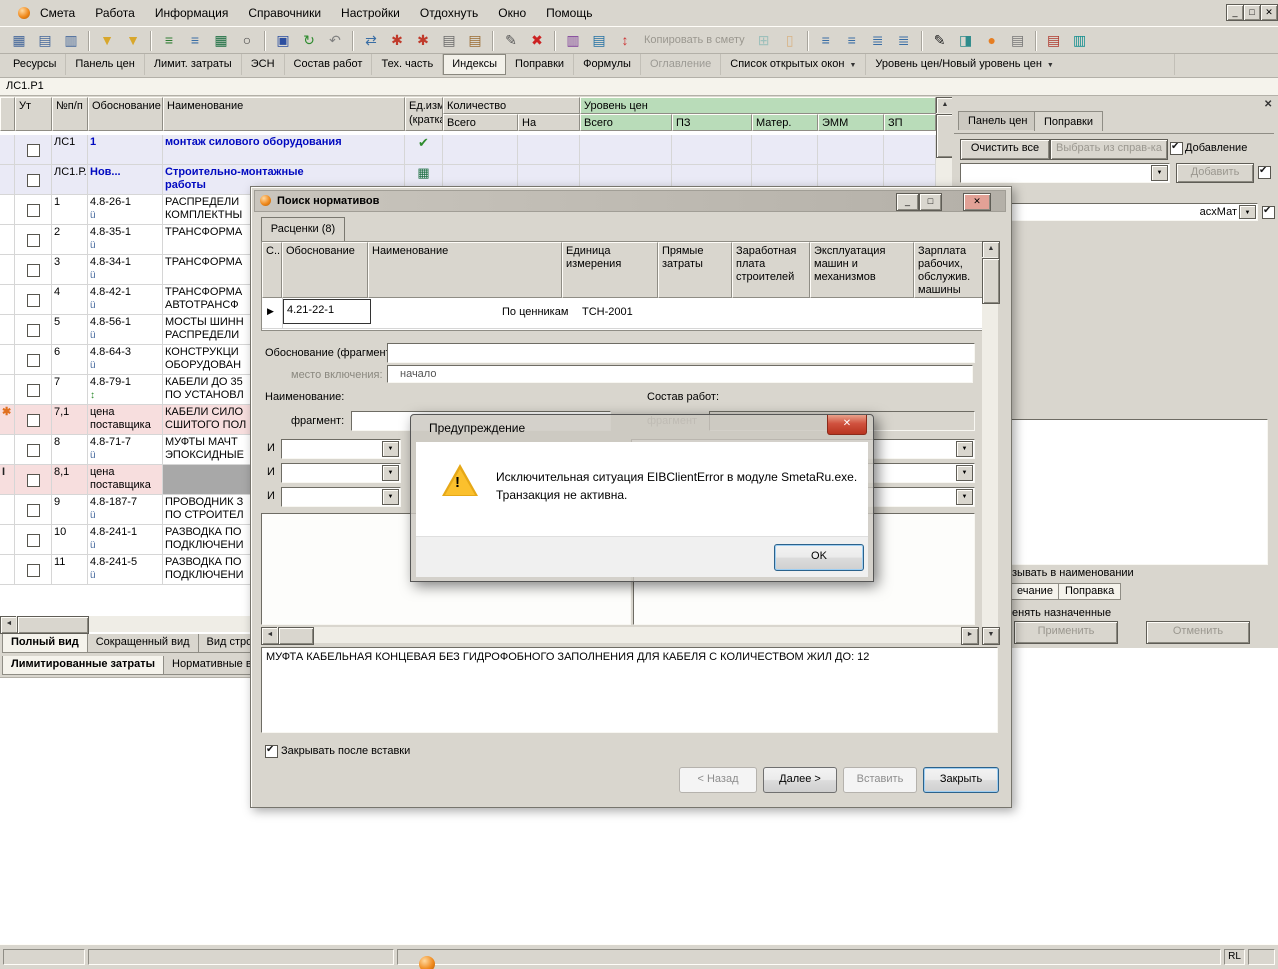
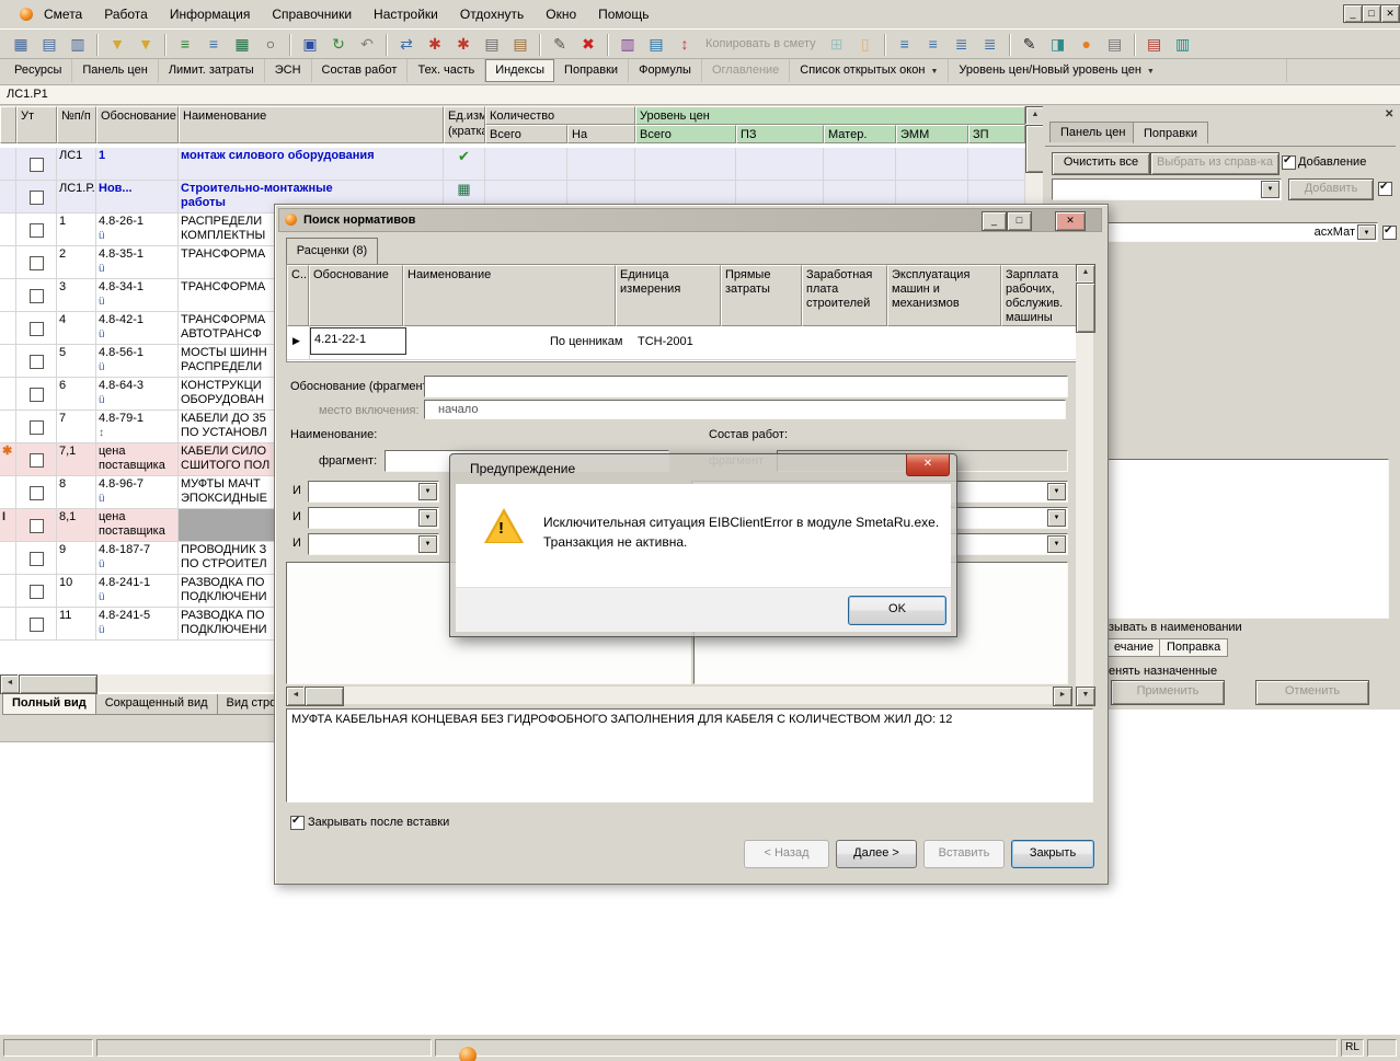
  Смета Работа Информация Справочники Настройки Отдохнуть Окно Помощь
  _
  □
  ✕
  ▦ ▤ ▥ ▼ ▼ ≡ ≡ ▦ ○ ▣ ↻ ↶ ⇄ ✱ ✱ ▤ ▤ ✎ ✖ ▥ ▤ ↕ Копировать в смету ⊞ ▯ ≡ ≡ ≣ ≣ ✎ ◨ ● ▤ ▤ ▥
  Ресурсы Панель цен Лимит. затраты ЭСН Состав работ Тех. часть Индексы Поправки Формулы Оглавление Список открытых окон Уровень цен/Новый уровень цен
  ЛС1.Р1
  Ут
  №п/п
  Обоснование
  Наименование
  Ед.изм
  (кратк
  Количество
  Всего
  Уровень цен
  Всего
  ПЗ
  Матер.
  ЭММ
  ЛС1
  1
  монтаж силового оборудования
  ✔
  ЛС1.Р.
  Нов...
  Строительно-монтажные
  работы
  ▦
  1
  4.8-26-1
  ü
  РАСПРЕДЕЛИ
  КОМПЛЕКТНЫ
  2
  4.8-35-1
  ü
  ТРАНСФОРМА
  3
  4.8-34-1
  ü
  ТРАНСФОРМА
  4
  4.8-42-1
  ü
  ТРАНСФОРМА
  АВТОТРАНСФ
  5
  4.8-56-1
  ü
  МОСТЫ ШИНН
  РАСПРЕДЕЛИ
  6
  4.8-64-3
  ü
  КОНСТРУКЦИ
  ОБОРУДОВАН
  7
  4.8-79-1
  ↕
  КАБЕЛИ ДО 35
  ПО УСТАНОВЛ
  ✱
  7,1
  цена
  поставщика
  КАБЕЛИ СИЛО
  СШИТОГО ПОЛ
  8
- 4.8-71-7
+ 4.8-96-7
  ü
  МУФТЫ МАЧТ
  ЭПОКСИДНЫЕ
  Ι
  8,1
  цена
  поставщика
  9
  4.8-187-7
  ü
  ПРОВОДНИК З
  ПО СТРОИТЕЛ
  10
  4.8-241-1
  ü
  РАЗВОДКА ПО
  ПОДКЛЮЧЕНИ
  11
  4.8-241-5
  ü
  РАЗВОДКА ПО
  ПОДКЛЮЧЕНИ
  Полный вид Сокращенный вид Вид стр
- Лимитированные затраты Нормативные в
  ✕
  Панель цен
  Поправки
  Очистить все
  Выбрать из справ-ка
  ✔
  Добавление
  Добавить
  ✔
  асхМат
  ✔
  зывать в наименовании
  ечание
  Поправка
  енять назначенные
  Применить
  Отменить
  Поиск нормативов
  _
  □
  ✕
  Расценки (8)
  С..
  Обоснование
  Наименование
  Единица измерения
  Прямые затраты
  Заработная плата строителей
  Эксплуатация машин и механизмов
  Зарплата рабочих, обслужив. машины
  ▶
  4.21-22-1
  По ценникам
  ТСН-2001
  Обоснование (фрагмен
  место включения:
  начало
  Наименование:
  Состав работ:
  фрагмент:
  И
  И
  И
  МУФТА КАБЕЛЬНАЯ КОНЦЕВАЯ БЕЗ ГИДРОФОБНОГО ЗАПОЛНЕНИЯ ДЛЯ КАБЕЛЯ С КОЛИЧЕСТВОМ ЖИЛ ДО: 12
  ✔
  Закрывать после вставки
  < Назад
  Далее >
  Вставить
  Закрыть
  Предупреждение
  ✕
  !
  Исключительная ситуация EIBClientError в модуле SmetaRu.exe.
  Транзакция не активна.
  OK
  RL
